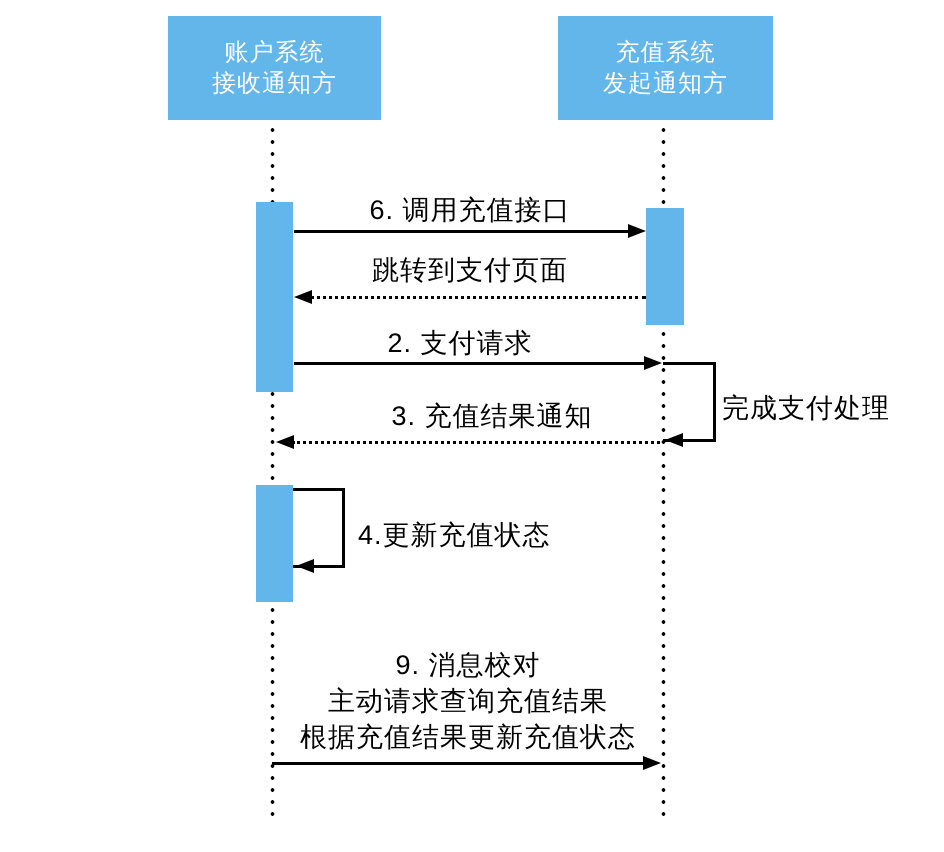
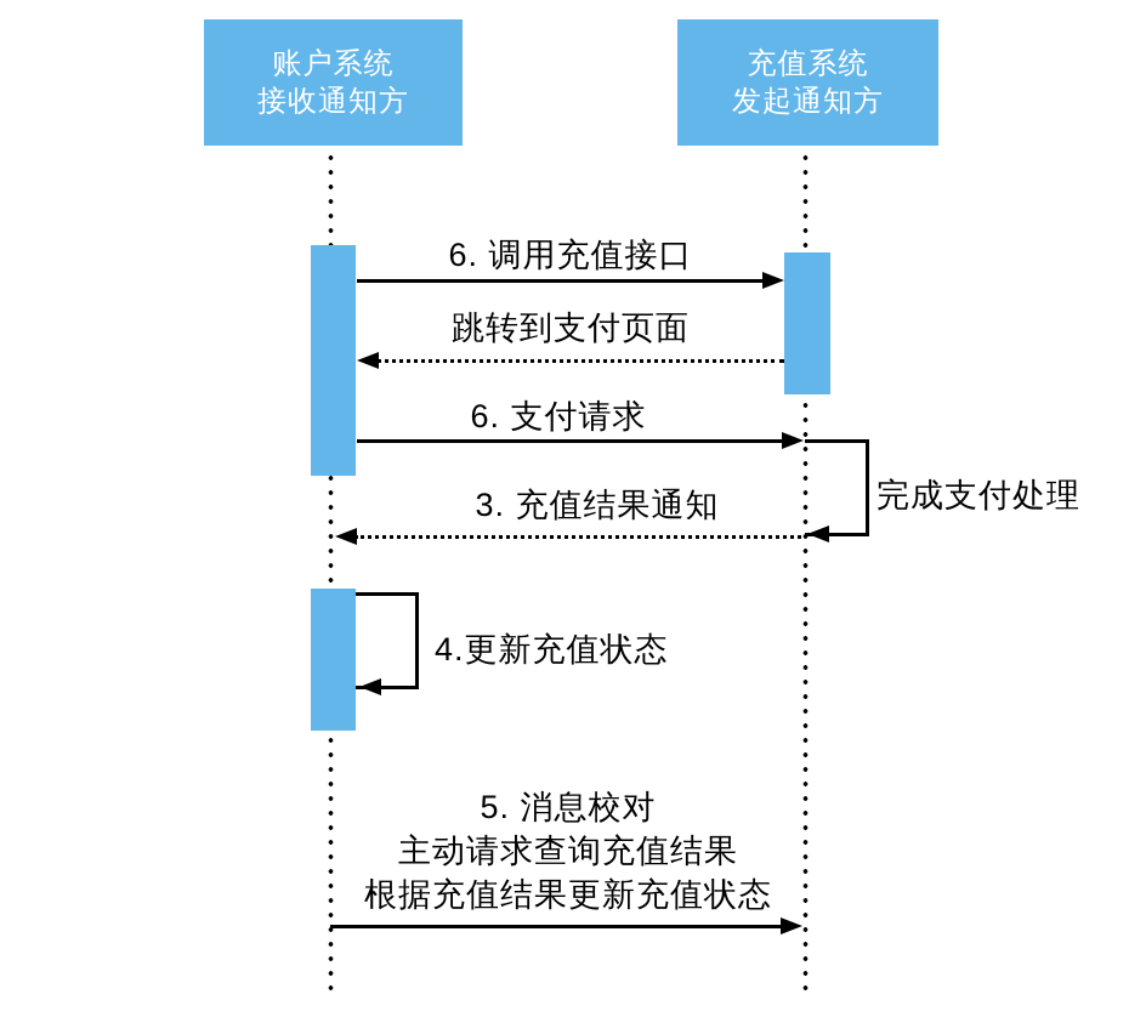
  账户系统
  接收通知方
  充值系统
  发起通知方
  6. 调用充值接口
  跳转到支付页面
- 2. 支付请求
+ 6. 支付请求
  完成支付处理
  3. 充值结果通知
  4.更新充值状态
- 9. 消息校对
+ 5. 消息校对
  主动请求查询充值结果
  根据充值结果更新充值状态
